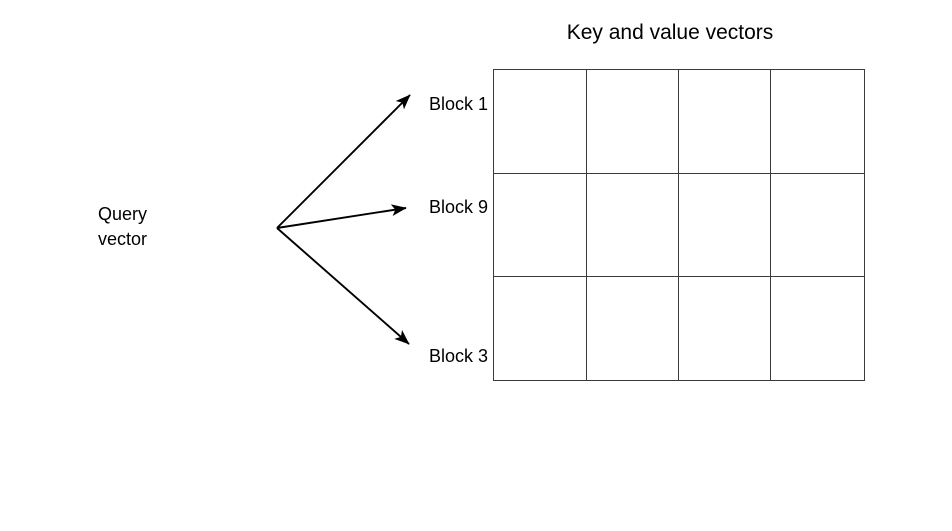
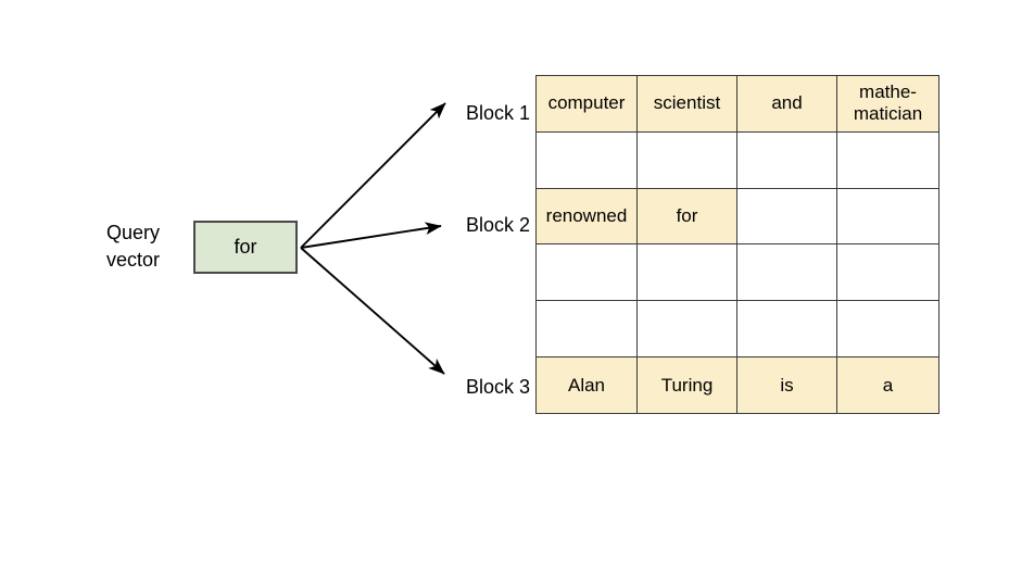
- Key and value vectors
  Query
  vector
+ for
  Block 1
- Block 9
+ Block 2
  Block 3
+ computer	scientist	and	mathe-matician
+ renowned	for
+ Alan	Turing	is	a
